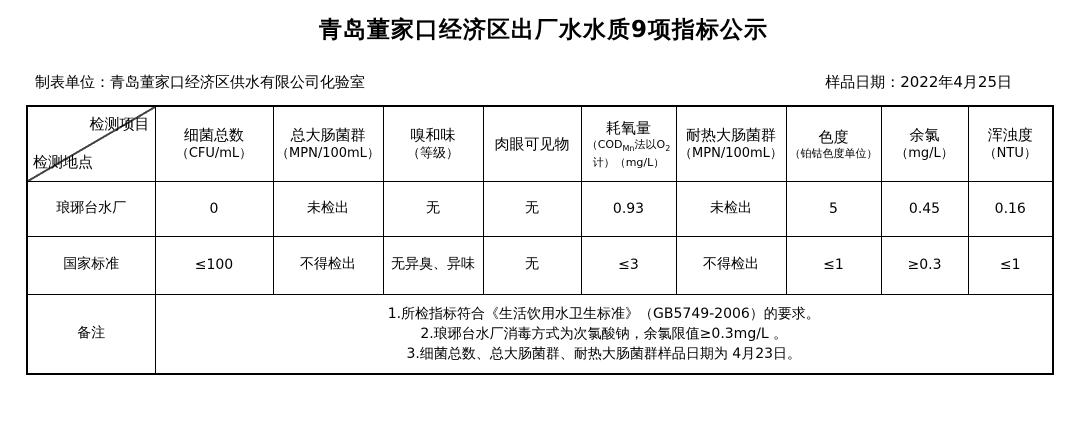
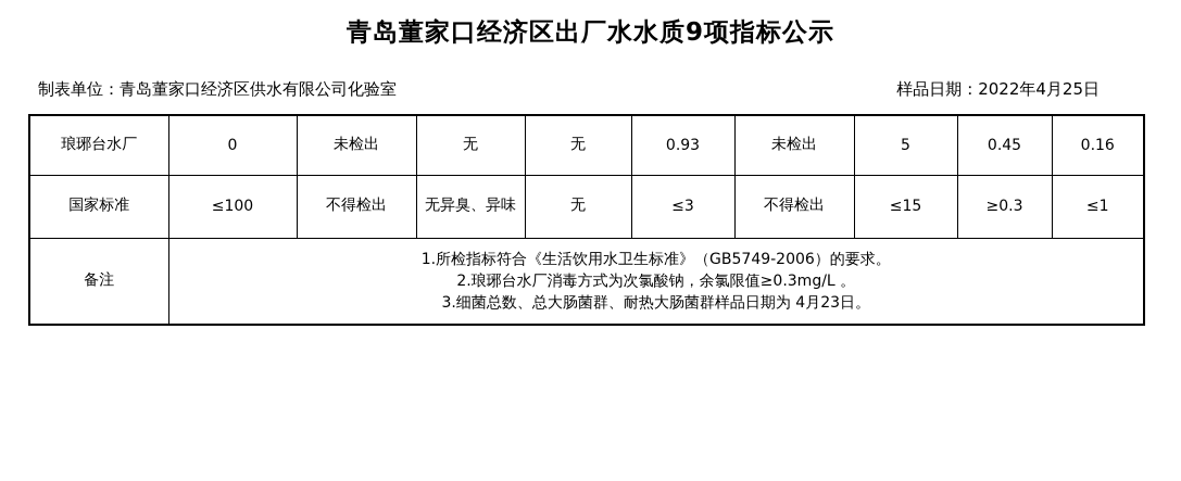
  青岛董家口经济区出厂水水质9项指标公示
  制表单位：青岛董家口经济区供水有限公司化验室
  样品日期：2022年4月25日
- 检测项目 检测地点	细菌总数 （CFU/mL）	总大肠菌群 （MPN/100mL）	嗅和味 （等级）	肉眼可见物	耗氧量 （CODMn法以O2计）（mg/L）	耐热大肠菌群 （MPN/100mL）	色度 （铂钴色度单位）	余氯 （mg/L）	浑浊度 （NTU）
  琅琊台水厂	0	未检出	无	无	0.93	未检出	5	0.45	0.16
- 国家标准	≤100	不得检出	无异臭、异味	无	≤3	不得检出	≤1	≥0.3	≤1
+ 国家标准	≤100	不得检出	无异臭、异味	无	≤3	不得检出	≤15	≥0.3	≤1
  备注	1.所检指标符合《生活饮用水卫生标准》（GB5749-2006）的要求。 2.琅琊台水厂消毒方式为次氯酸钠，余氯限值≥0.3mg/L 。 3.细菌总数、总大肠菌群、耐热大肠菌群样品日期为 4月23日。
